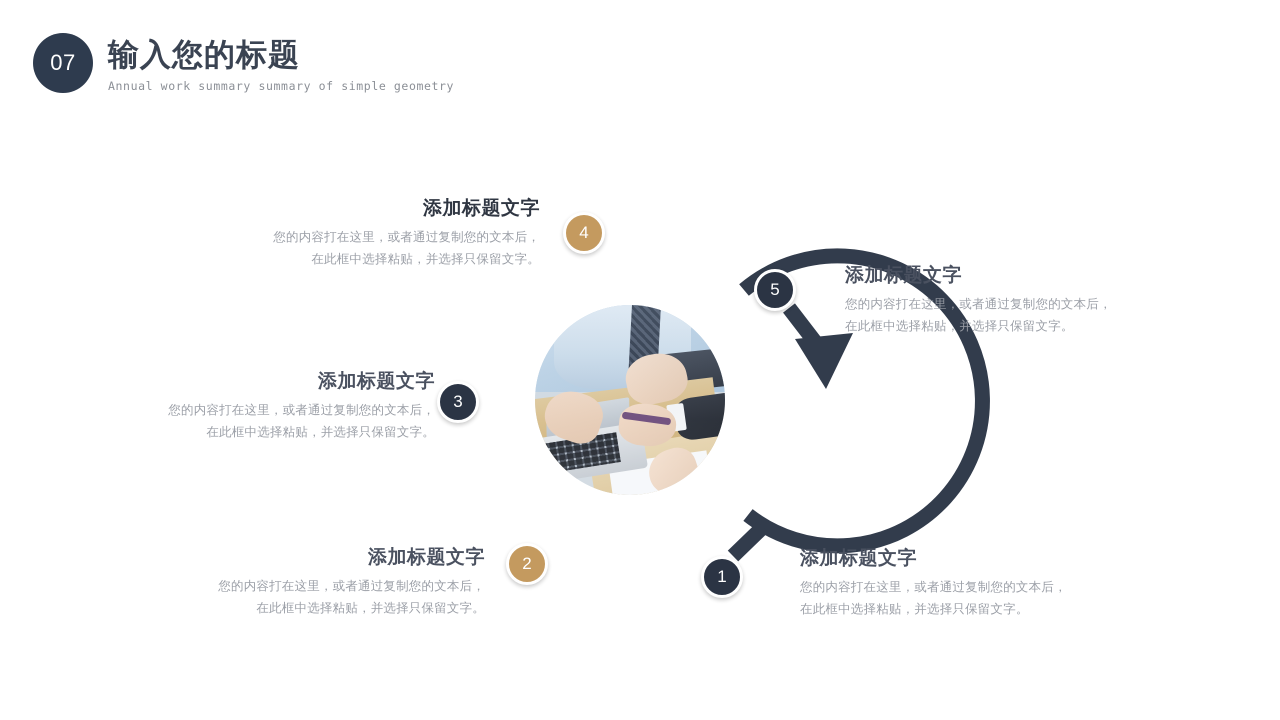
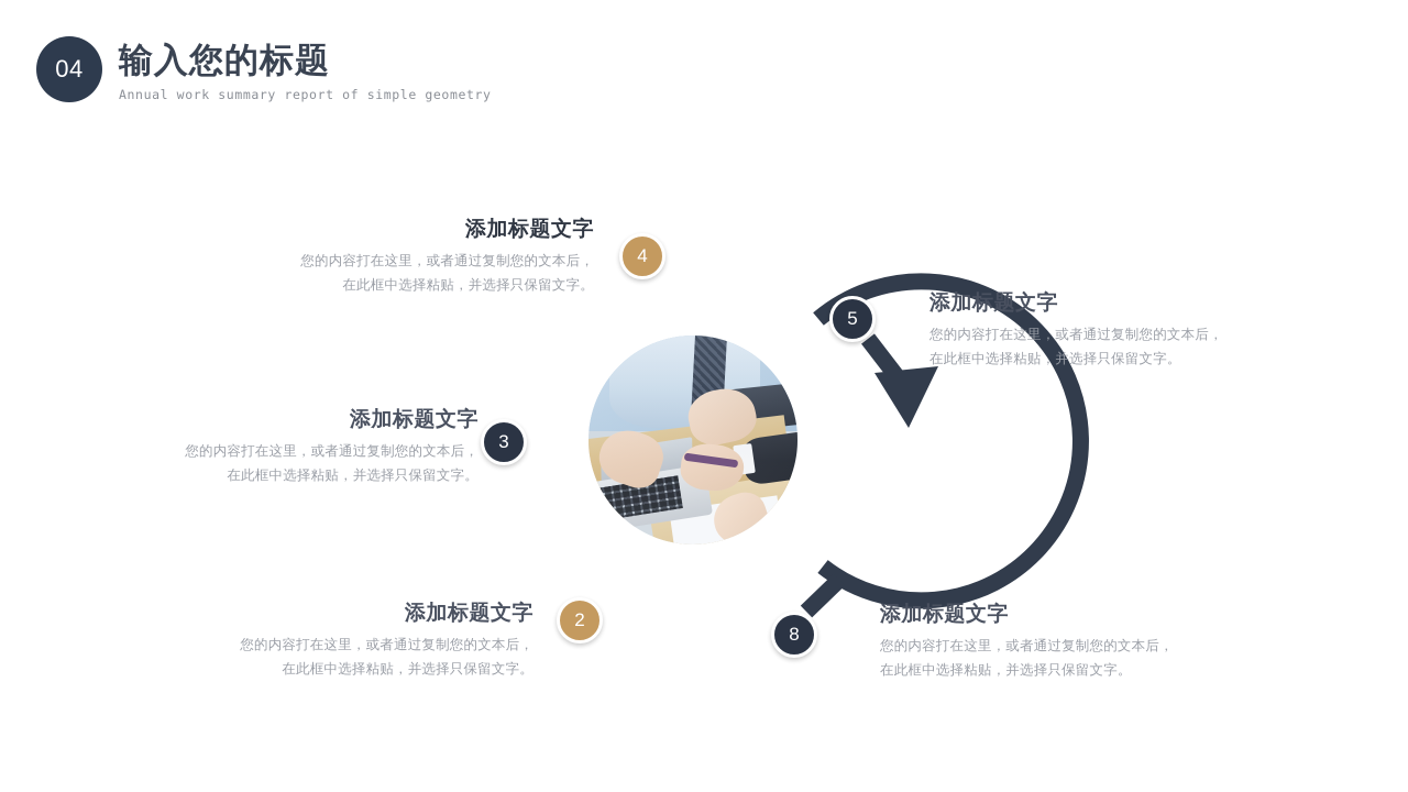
- 07
+ 04
  输入您的标题
- Annual work summary summary of simple geometry
+ Annual work summary report of simple geometry
- 1
+ 8
  2
  3
  4
  5
  添加标题文字
  您的内容打在这里，或者通过复制您的文本后，
  在此框中选择粘贴，并选择只保留文字。
  添加标题文字
  您的内容打在这里，或者通过复制您的文本后，
  在此框中选择粘贴，并选择只保留文字。
  添加标题文字
  您的内容打在这里，或者通过复制您的文本后，
  在此框中选择粘贴，并选择只保留文字。
  添加标题文字
  您的内容打在这里，或者通过复制您的文本后，
  在此框中选择粘贴，并选择只保留文字。
  添加标题文字
  您的内容打在这里，或者通过复制您的文本后，
  在此框中选择粘贴，并选择只保留文字。
